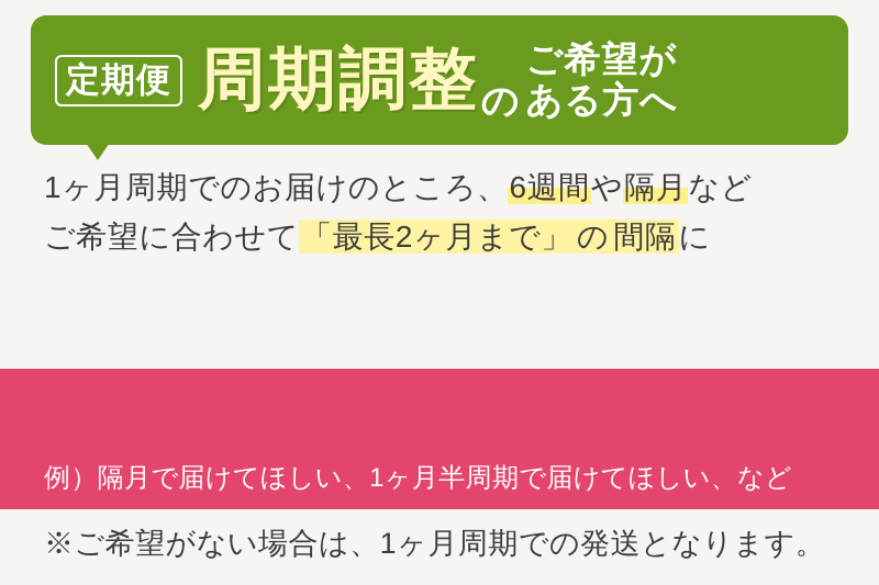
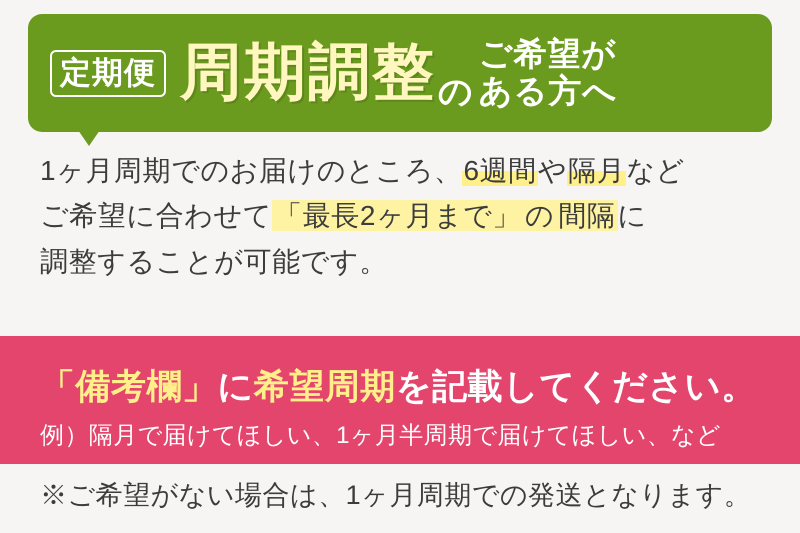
  定期便
  周期調整
  の
  ご希望が
  ある方へ
  1ヶ月周期でのお届けのところ、6週間や隔月など
  ご希望に合わせて「最長2ヶ月まで」 の 間隔に
+ 調整することが可能です。
+ 「備考欄」に希望周期を記載してください。
  例）隔月で届けてほしい、1ヶ月半周期で届けてほしい、など
  ※ご希望がない場合は、1ヶ月周期での発送となります。
